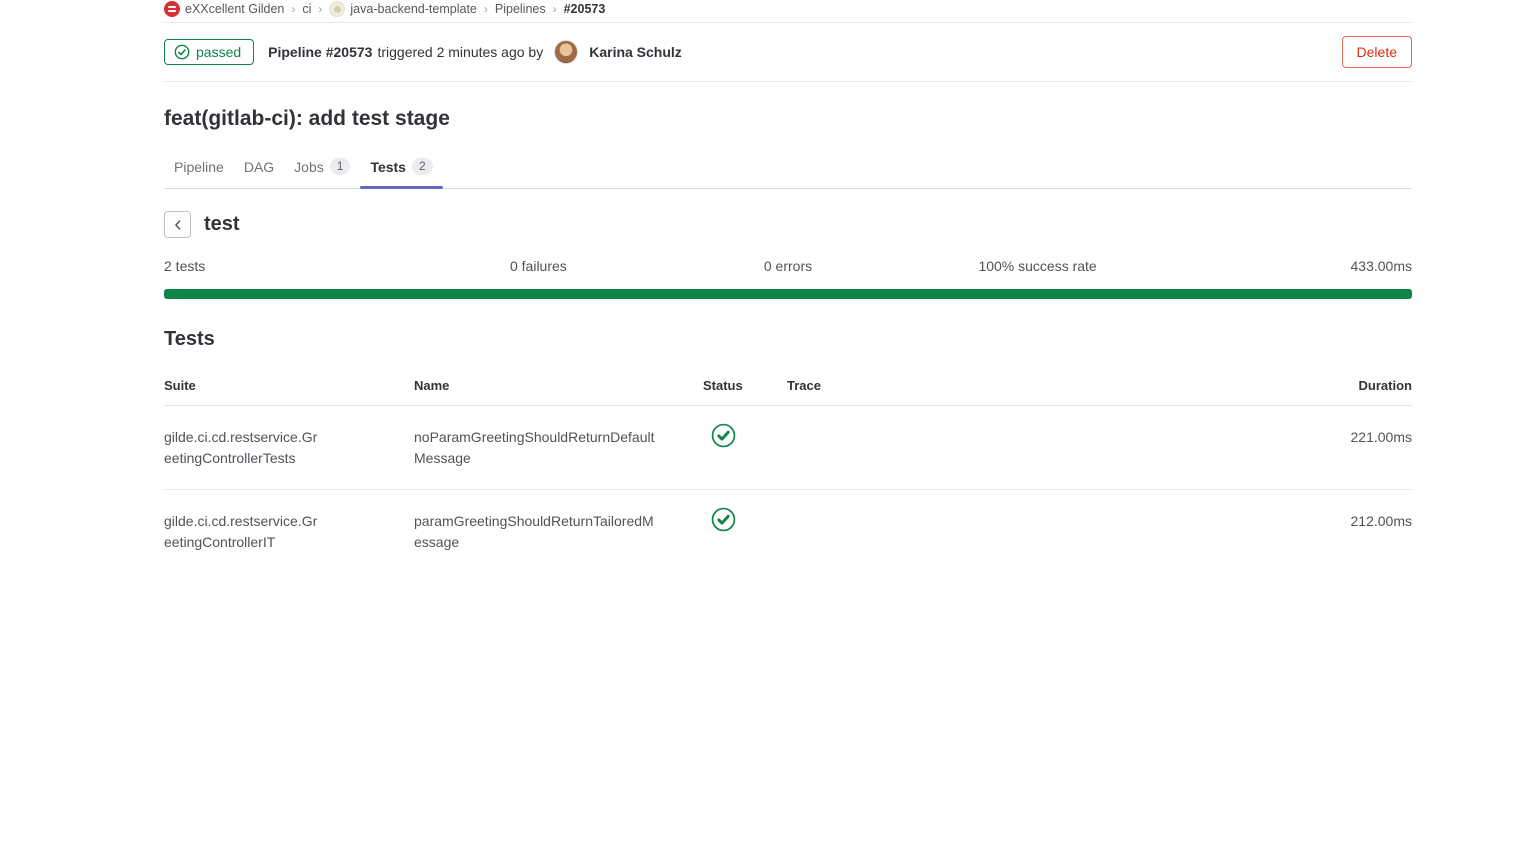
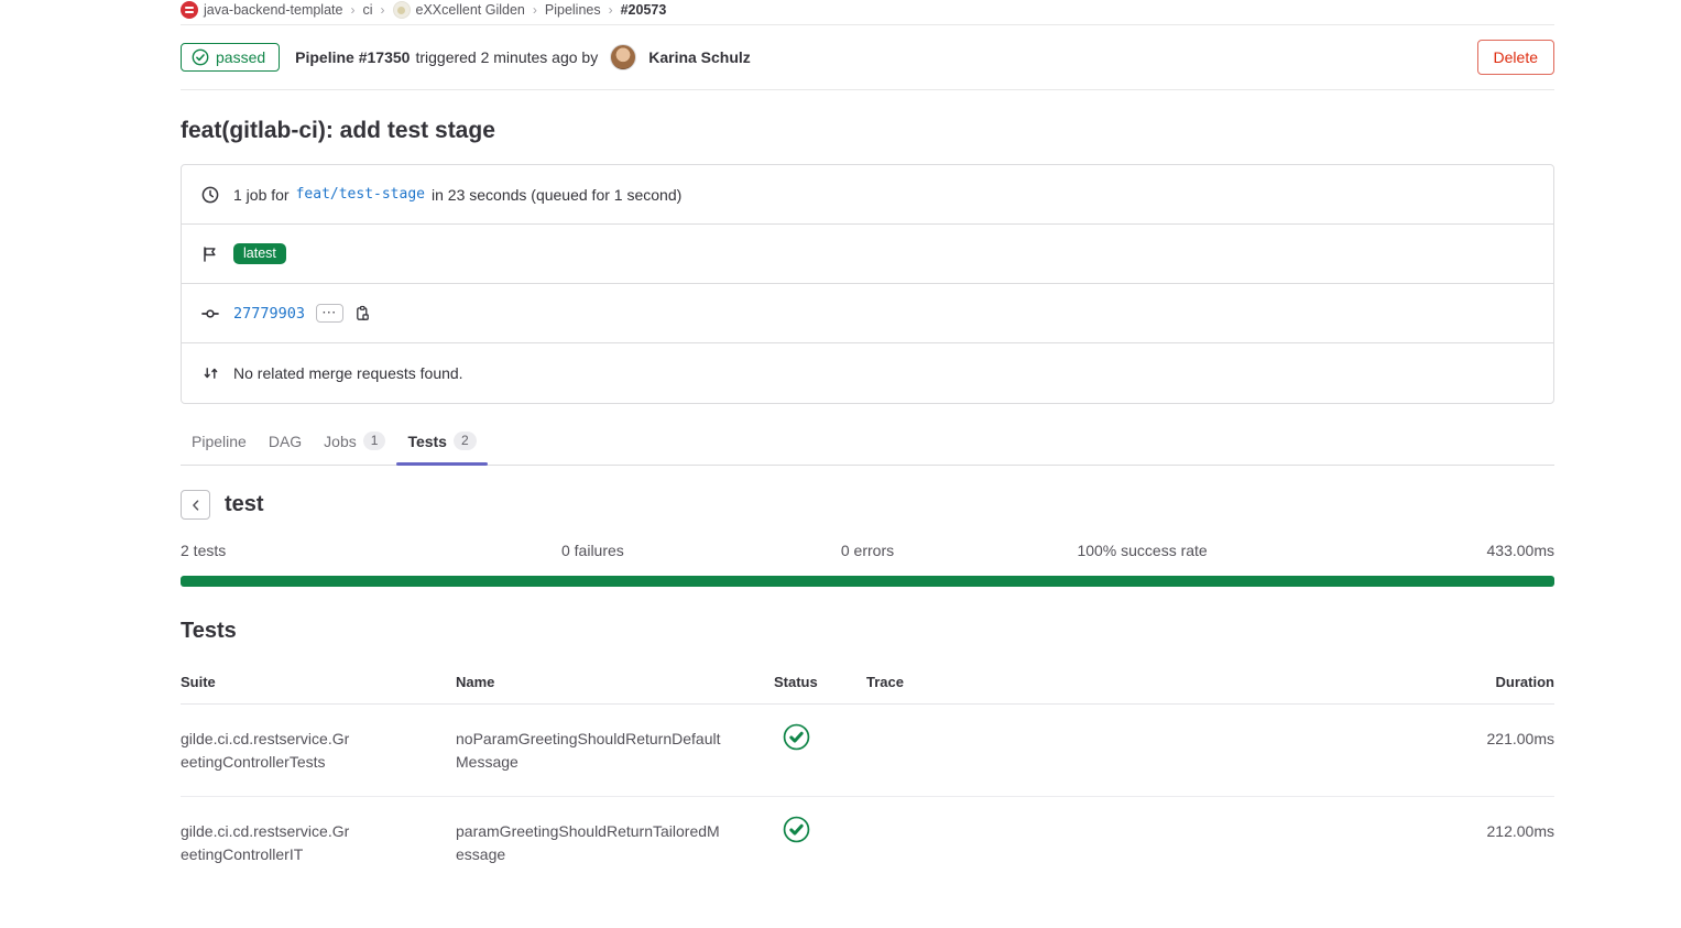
- eXXcellent Gilden
+ java-backend-template
  ›
  ci
  ›
- java-backend-template
+ eXXcellent Gilden
  ›
  Pipelines
  ›
  #20573
  passed
- Pipeline #20573
+ Pipeline #17350
  triggered 2 minutes ago by
  Karina Schulz
  Delete
  feat(gitlab-ci): add test stage
+ 1 job for
+ feat/test-stage
+ in 23 seconds (queued for 1 second)
+ latest
+ 27779903
+ ···
+ No related merge requests found.
  Pipeline
  DAG
  Jobs
  1
  Tests
  2
  test
  2 tests
  0 failures
  0 errors
  100% success rate
  433.00ms
  Tests
  Suite
  Name
  Status
  Trace
  Duration
  gilde.ci.cd.restservice.GreetingControllerTests
  noParamGreetingShouldReturnDefaultMessage
  221.00ms
  gilde.ci.cd.restservice.GreetingControllerIT
  paramGreetingShouldReturnTailoredMessage
  212.00ms
